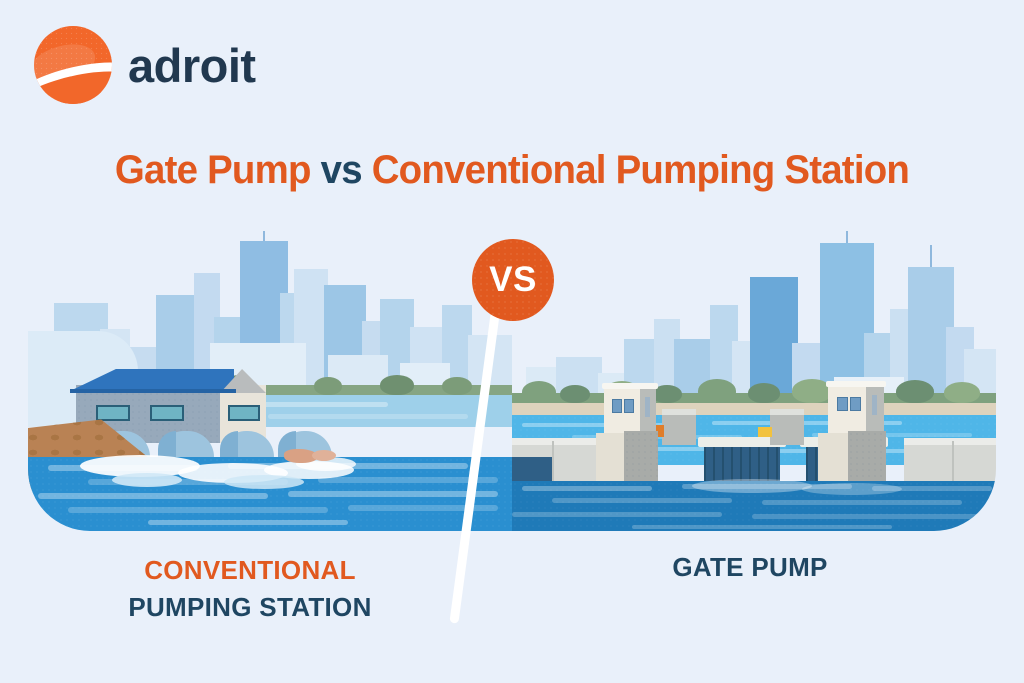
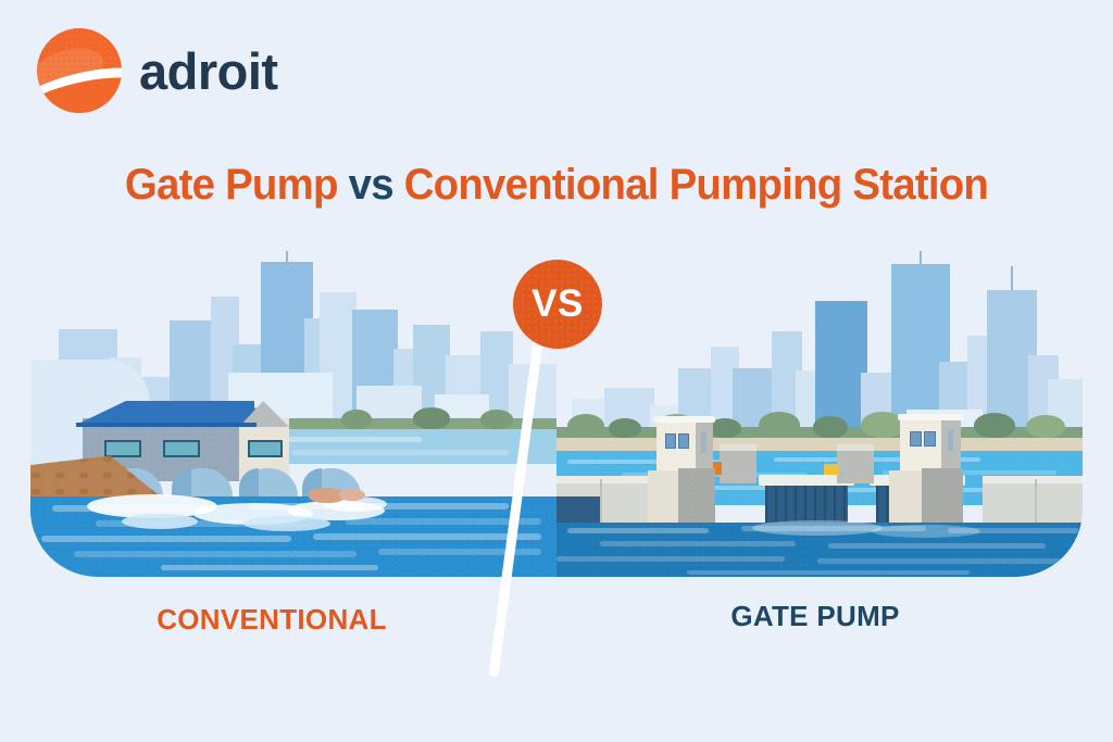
  adroit
  Gate Pump vs Conventional Pumping Station
  VS
  CONVENTIONAL
- PUMPING STATION
  GATE PUMP
